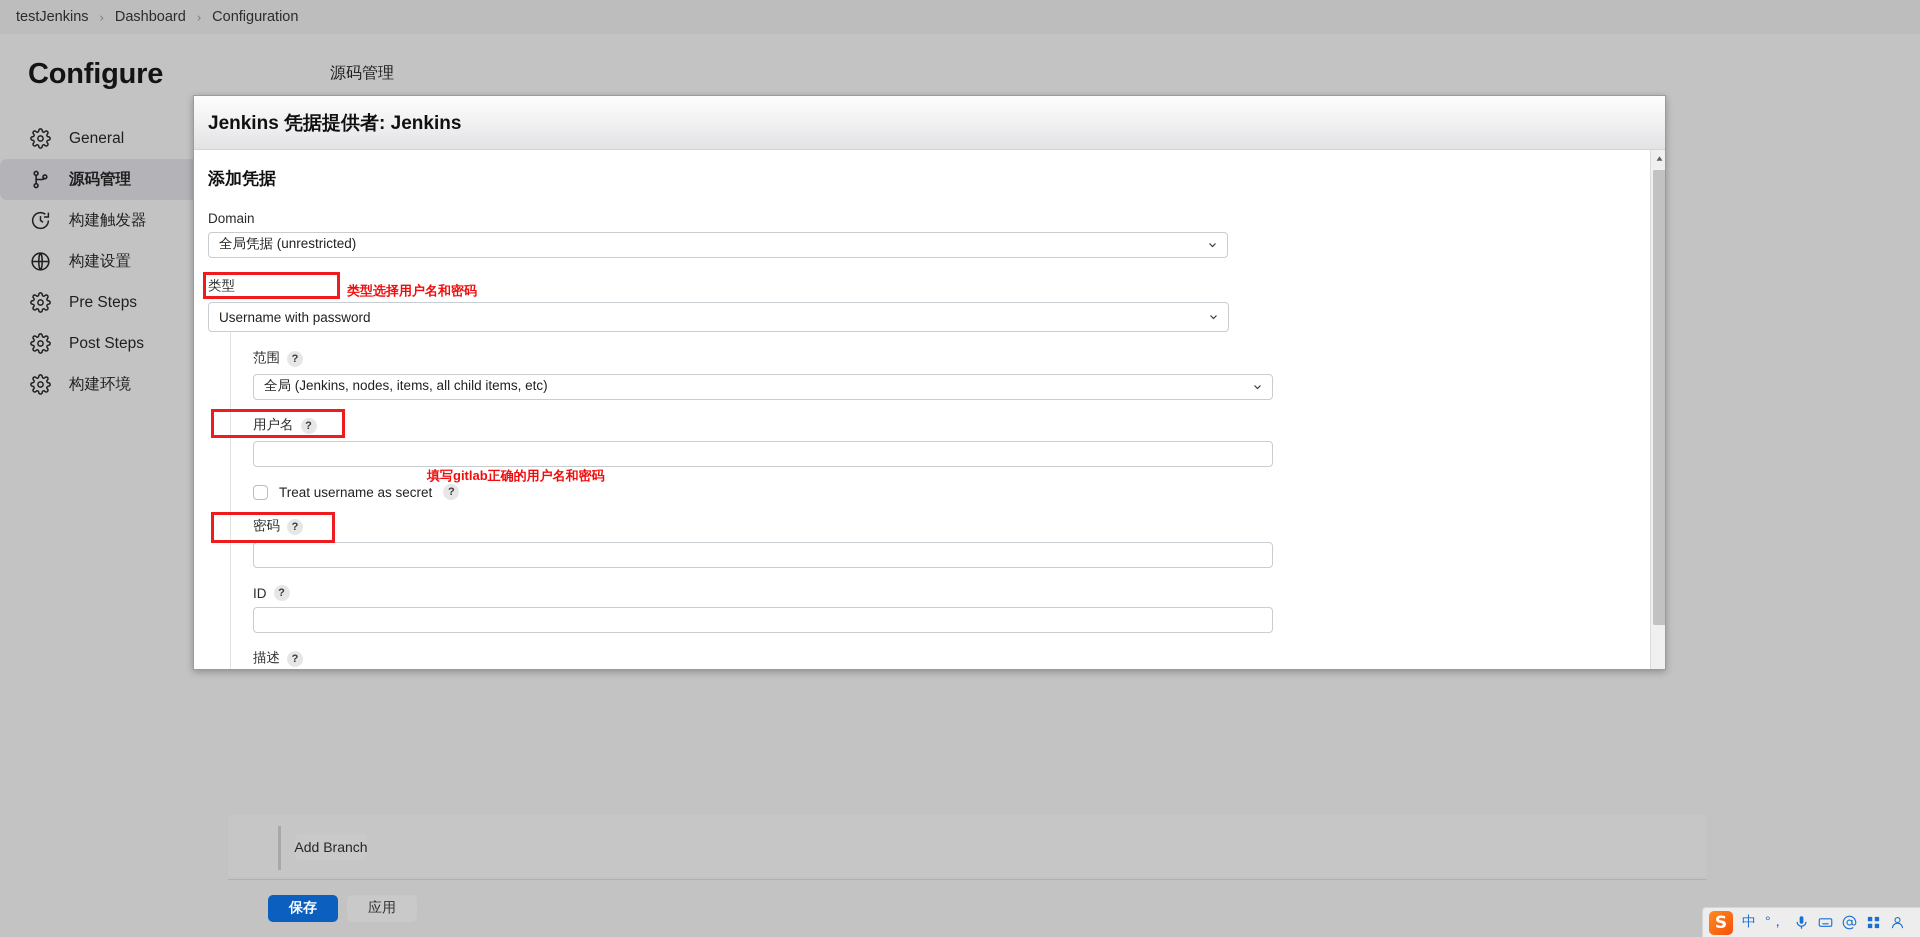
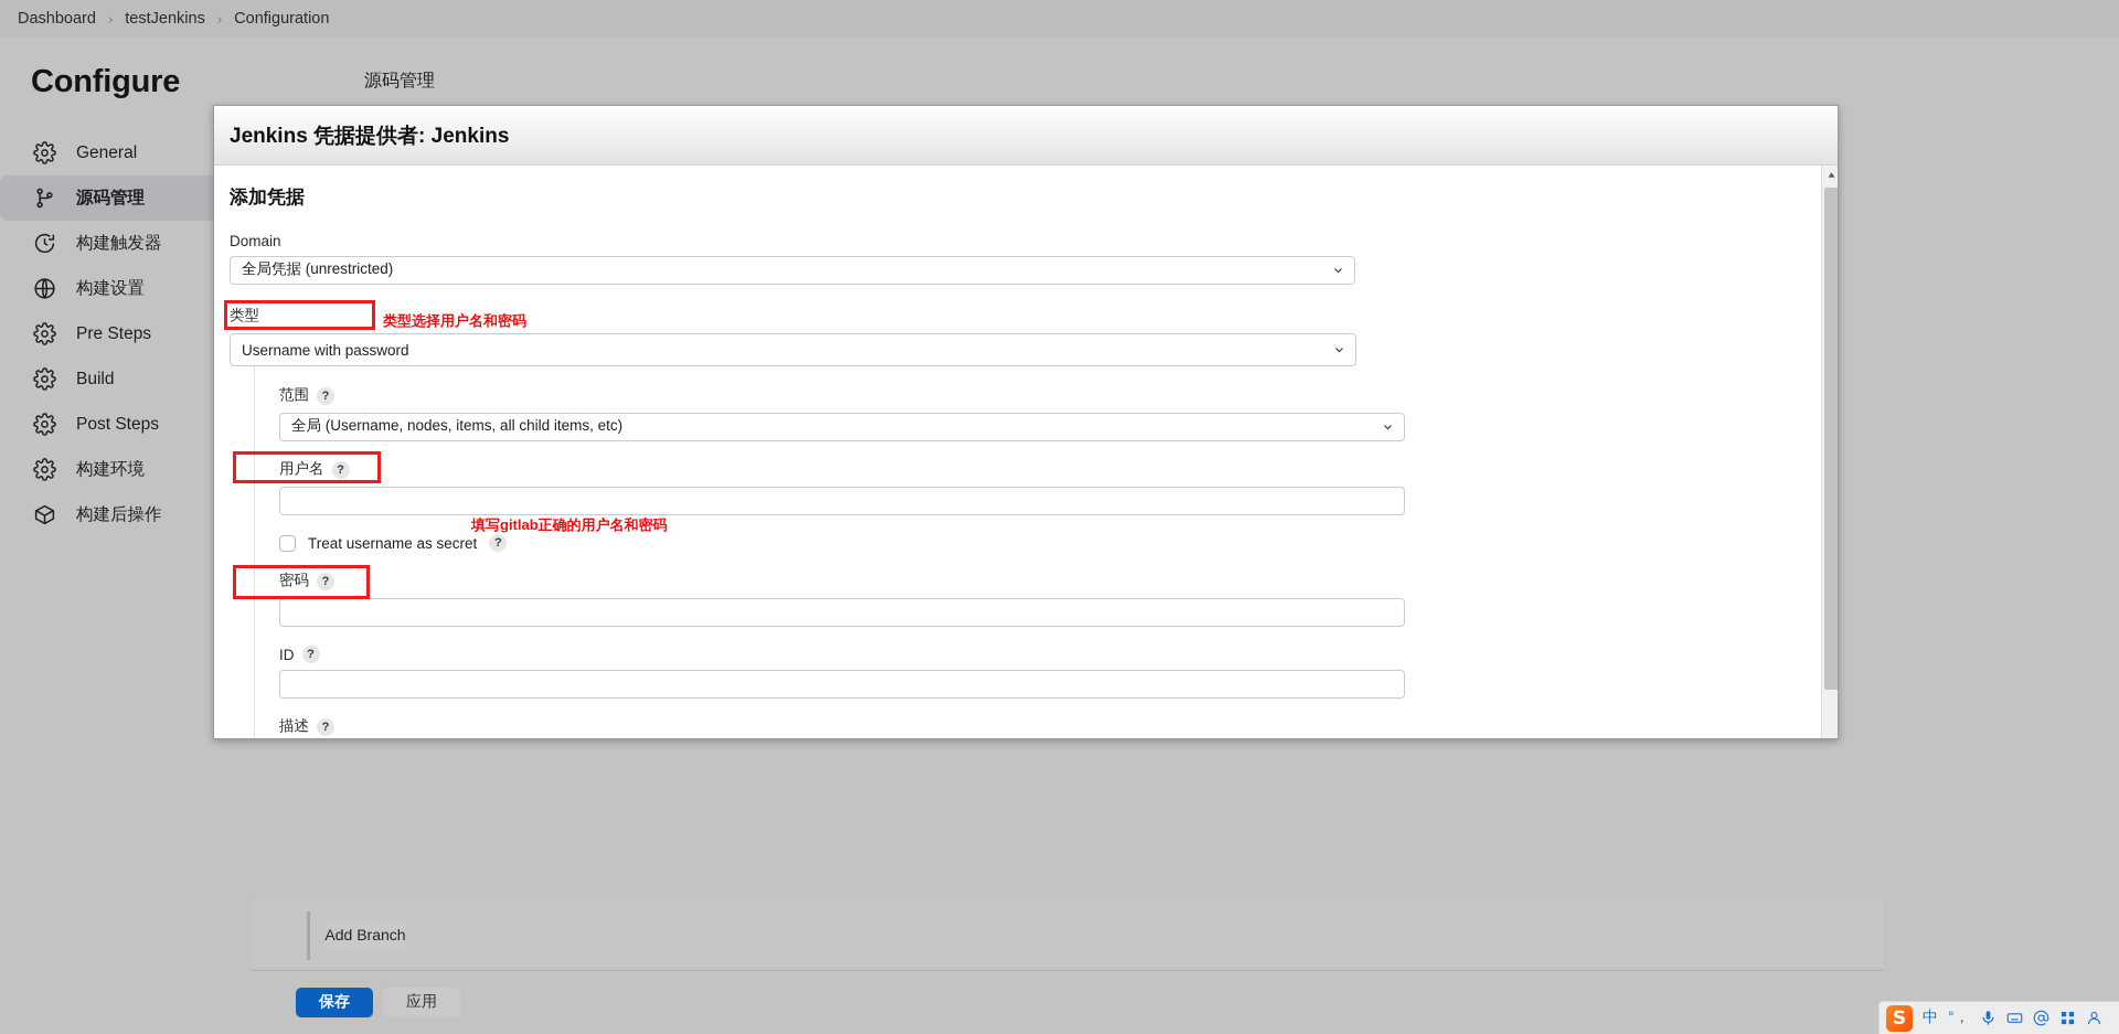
- testJenkins
+ Dashboard
  ›
- Dashboard
+ testJenkins
  ›
  Configuration
  Configure
  源码管理
  General
  源码管理
  构建触发器
  构建设置
  Pre Steps
+ Build
  Post Steps
  构建环境
+ 构建后操作
  Add Branch
  保存
  应用
  Jenkins 凭据提供者: Jenkins
  添加凭据
  Domain
  全局凭据 (unrestricted)
  类型
  Username with password
  范围
  ?
- 全局 (Jenkins, nodes, items, all child items, etc)
+ 全局 (Username, nodes, items, all child items, etc)
  用户名
  ?
  Treat username as secret
  ?
  密码
  ?
  ID
  ?
  描述
  ?
  类型选择用户名和密码
  填写gitlab正确的用户名和密码
  S
  中
  °，
